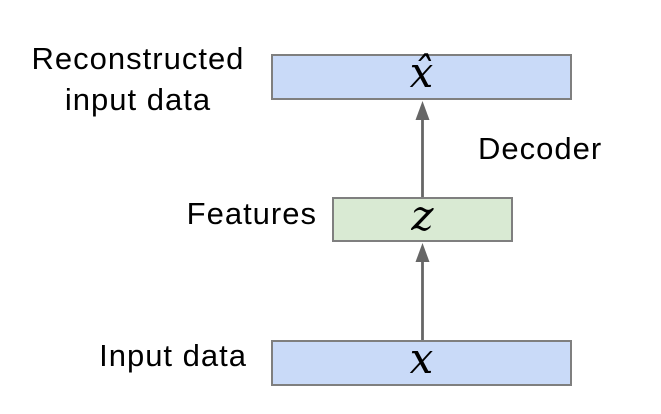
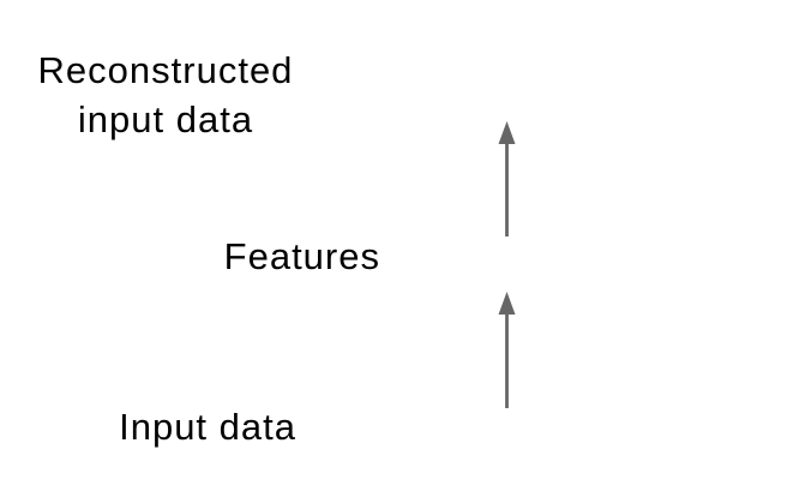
  Reconstructed
  input data
  Features
  Input data
- Decoder
- x̂
- z
- x
